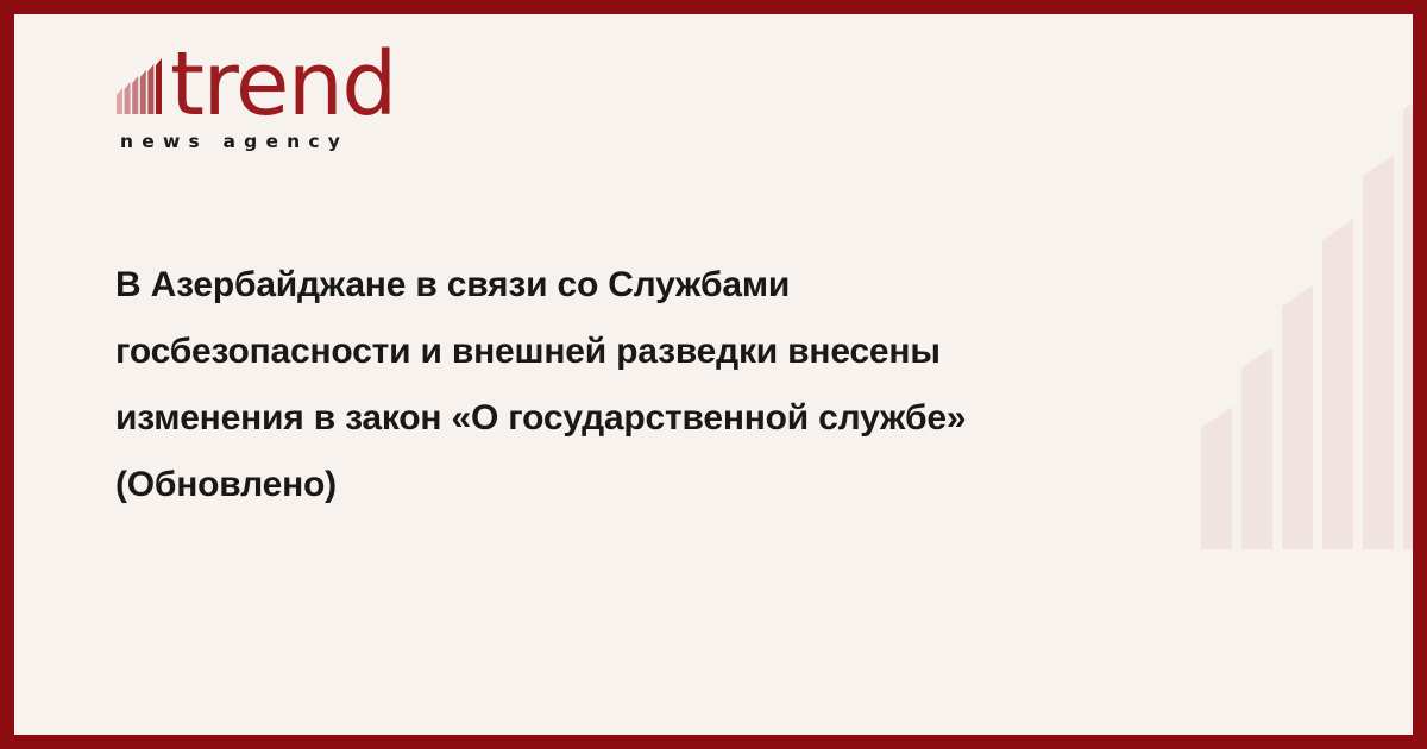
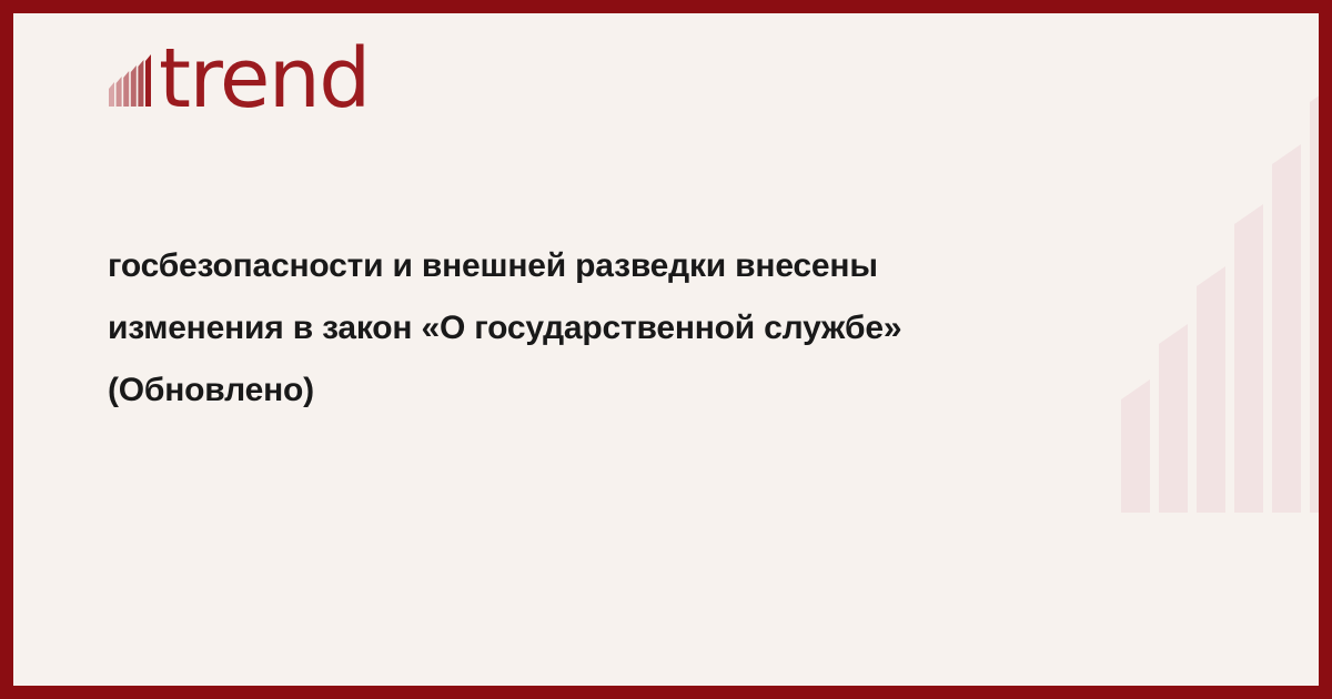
  trend
- news agency
- В Азербайджане в связи со Службами
  госбезопасности и внешней разведки внесены
  изменения в закон «О государственной службе»
  (Обновлено)
